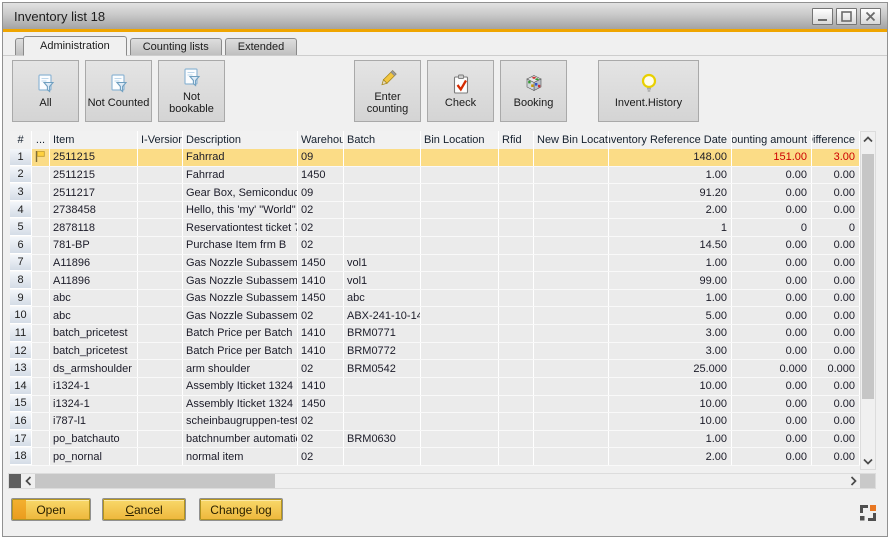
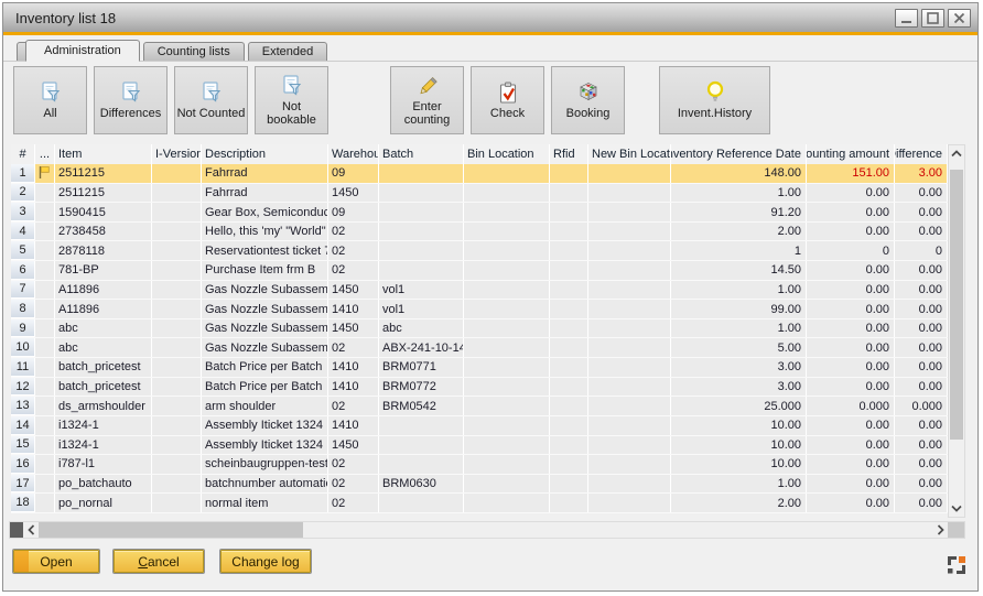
  Inventory list 18
  Administration
  Counting lists
  Extended
  All
+ Differences
  Not Counted
  Not
  bookable
  Enter
  counting
  Check
  Booking
  Invent.History
  #
  ...
  Item
  I-Version
  Description
  Warehou
  Batch
  Bin Location
  Rfid
  New Bin Locat
  ventory Reference Date
  ounting amount
  ifference
  1
  2511215
  Fahrrad
  09
  148.00
  151.00
  3.00
  2
  2511215
  Fahrrad
  1450
  1.00
  0.00
  0.00
  3
- 2511217
+ 1590415
  Gear Box, Semiconduc
  09
  91.20
  0.00
  0.00
  4
  2738458
  Hello, this 'my' "World"
  02
  2.00
  0.00
  0.00
  5
  2878118
  Reservationtest ticket 7
  02
  1
  0
  0
  6
  781-BP
  Purchase Item frm B
  02
  14.50
  0.00
  0.00
  7
  A11896
  Gas Nozzle Subassem
  1450
  vol1
  1.00
  0.00
  0.00
  8
  A11896
  Gas Nozzle Subassem
  1410
  vol1
  99.00
  0.00
  0.00
  9
  abc
  Gas Nozzle Subassem
  1450
  abc
  1.00
  0.00
  0.00
  10
  abc
  Gas Nozzle Subassem
  02
  ABX-241-10-14
  5.00
  0.00
  0.00
  11
  batch_pricetest
  Batch Price per Batch
  1410
  BRM0771
  3.00
  0.00
  0.00
  12
  batch_pricetest
  Batch Price per Batch
  1410
  BRM0772
  3.00
  0.00
  0.00
  13
  ds_armshoulder
  arm shoulder
  02
  BRM0542
  25.000
  0.000
  0.000
  14
  i1324-1
  Assembly Iticket 1324
  1410
  10.00
  0.00
  0.00
  15
  i1324-1
  Assembly Iticket 1324
  1450
  10.00
  0.00
  0.00
  16
  i787-l1
  scheinbaugruppen-test
  02
  10.00
  0.00
  0.00
  17
  po_batchauto
  batchnumber automati
  02
  BRM0630
  1.00
  0.00
  0.00
  18
  po_nornal
  normal item
  02
  2.00
  0.00
  0.00
  Open
  C
  ancel
  Change log
